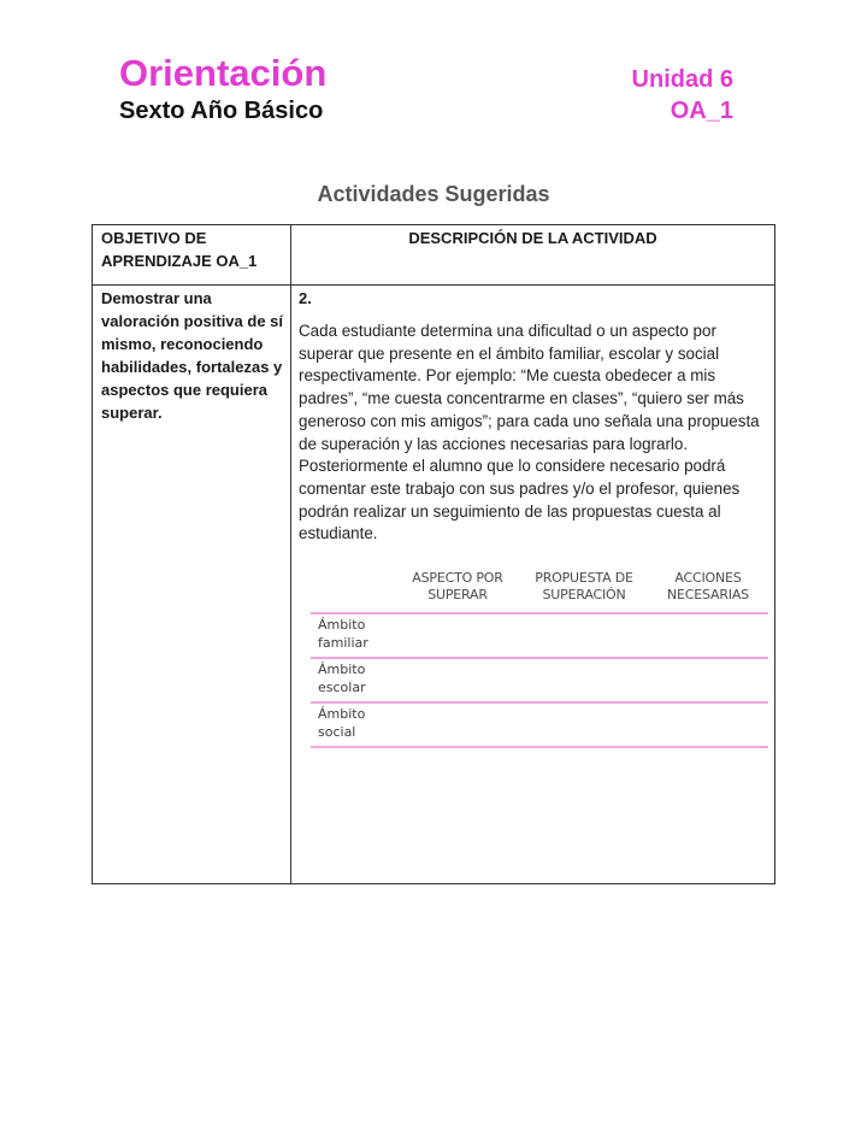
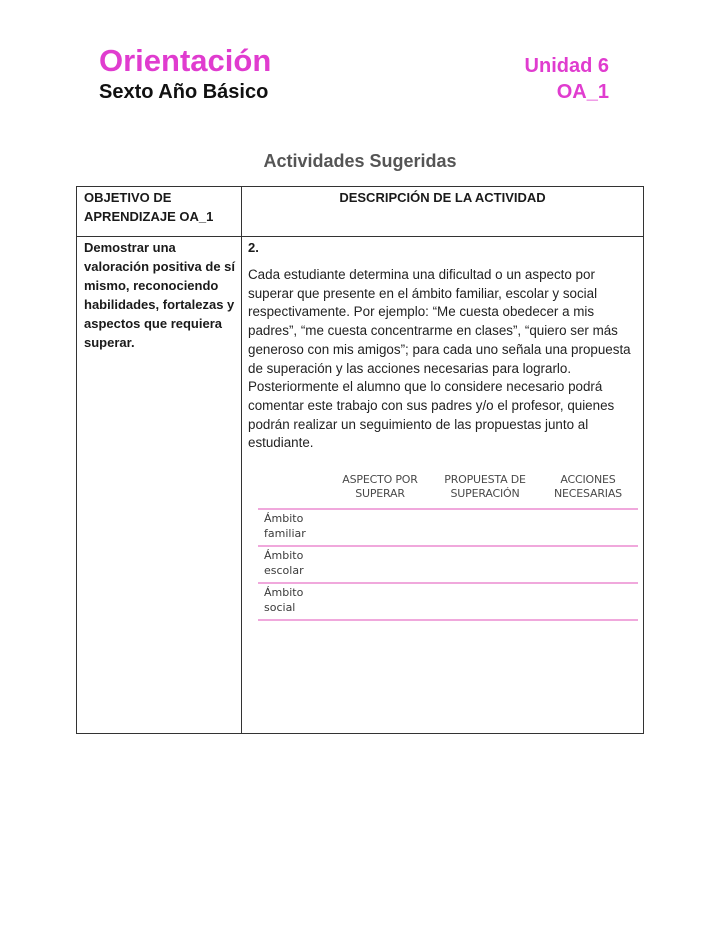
  Orientación
  Sexto Año Básico
  Unidad 6
  OA_1
  Actividades Sugeridas
  OBJETIVO DE APRENDIZAJE OA_1	DESCRIPCIÓN DE LA ACTIVIDAD
- Demostrar una valoración positiva de sí mismo, reconociendo habilidades, fortalezas y aspectos que requiera superar.	2. Cada estudiante determina una dificultad o un aspecto por superar que presente en el ámbito familiar, escolar y social respectivamente. Por ejemplo: “Me cuesta obedecer a mis padres”, “me cuesta concentrarme en clases”, “quiero ser más generoso con mis amigos”; para cada uno señala una propuesta de superación y las acciones necesarias para lograrlo. Posteriormente el alumno que lo considere necesario podrá comentar este trabajo con sus padres y/o el profesor, quienes podrán realizar un seguimiento de las propuestas cuesta al estudiante. ASPECTO POR SUPERAR PROPUESTA DE SUPERACIÓN ACCIONES NECESARIAS Ámbito familiar Ámbito escolar Ámbito social
+ Demostrar una valoración positiva de sí mismo, reconociendo habilidades, fortalezas y aspectos que requiera superar.	2. Cada estudiante determina una dificultad o un aspecto por superar que presente en el ámbito familiar, escolar y social respectivamente. Por ejemplo: “Me cuesta obedecer a mis padres”, “me cuesta concentrarme en clases”, “quiero ser más generoso con mis amigos”; para cada uno señala una propuesta de superación y las acciones necesarias para lograrlo. Posteriormente el alumno que lo considere necesario podrá comentar este trabajo con sus padres y/o el profesor, quienes podrán realizar un seguimiento de las propuestas junto al estudiante. ASPECTO POR SUPERAR PROPUESTA DE SUPERACIÓN ACCIONES NECESARIAS Ámbito familiar Ámbito escolar Ámbito social
